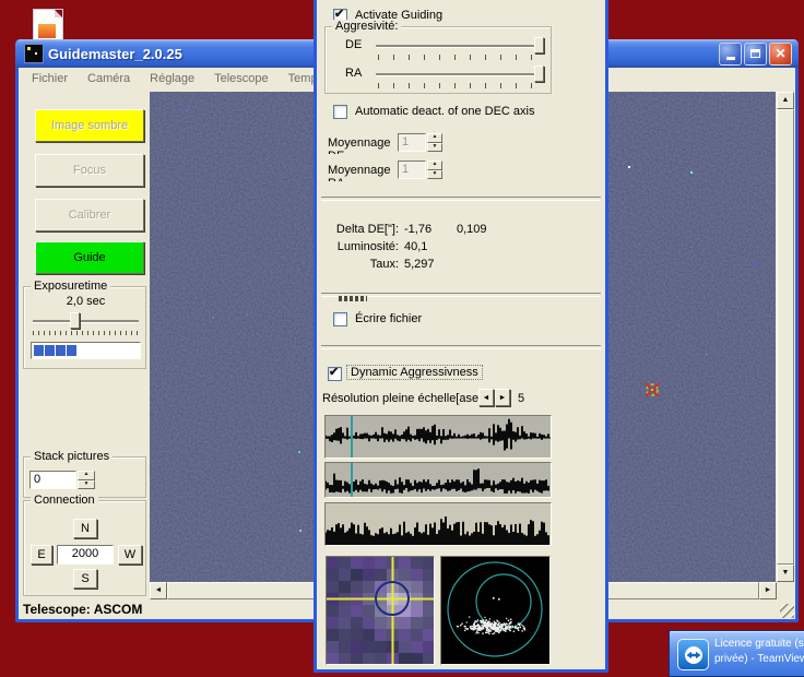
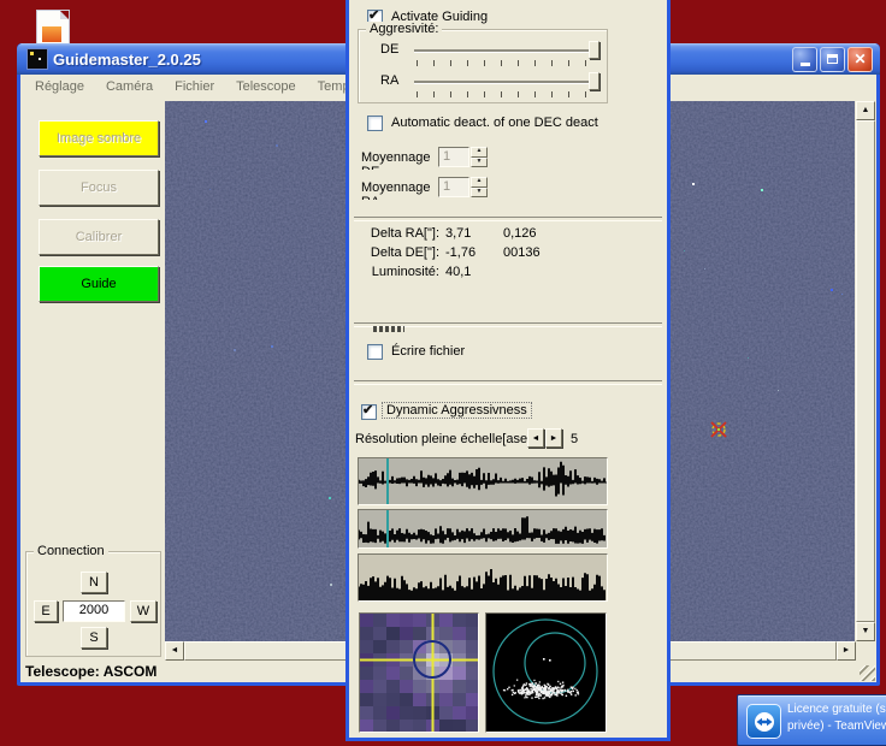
  Guidemaster_2.0.25
  ✕
- Fichier
+ Réglage
  Caméra
- Réglage
+ Fichier
  Telescope
  Image sombre
  Focus
  Calibrer
  Guide
- Exposuretime
- 2,0 sec
- Stack pictures
- 0
  Connection
  N
  E
  2000
  W
  S
  Telescope: ASCOM
  ✔
  Activate Guiding
  Aggresivité:
  DE
  RA
- Automatic deact. of one DEC axis
+ Automatic deact. of one DEC deact
  Moyennage
  1
  Moyennage
  1
+ Delta RA["]: 3,71 0,126
- Delta DE["]: -1,76 0,109
+ Delta DE["]: -1,76 00136
  Luminosité: 40,1
- Taux: 5,297
  Écrire fichier
  ✔
  Dynamic Aggressivness
  Résolution pleine échelle[ase
  5
  Licence gratuite (s
  privée) - TeamVie
